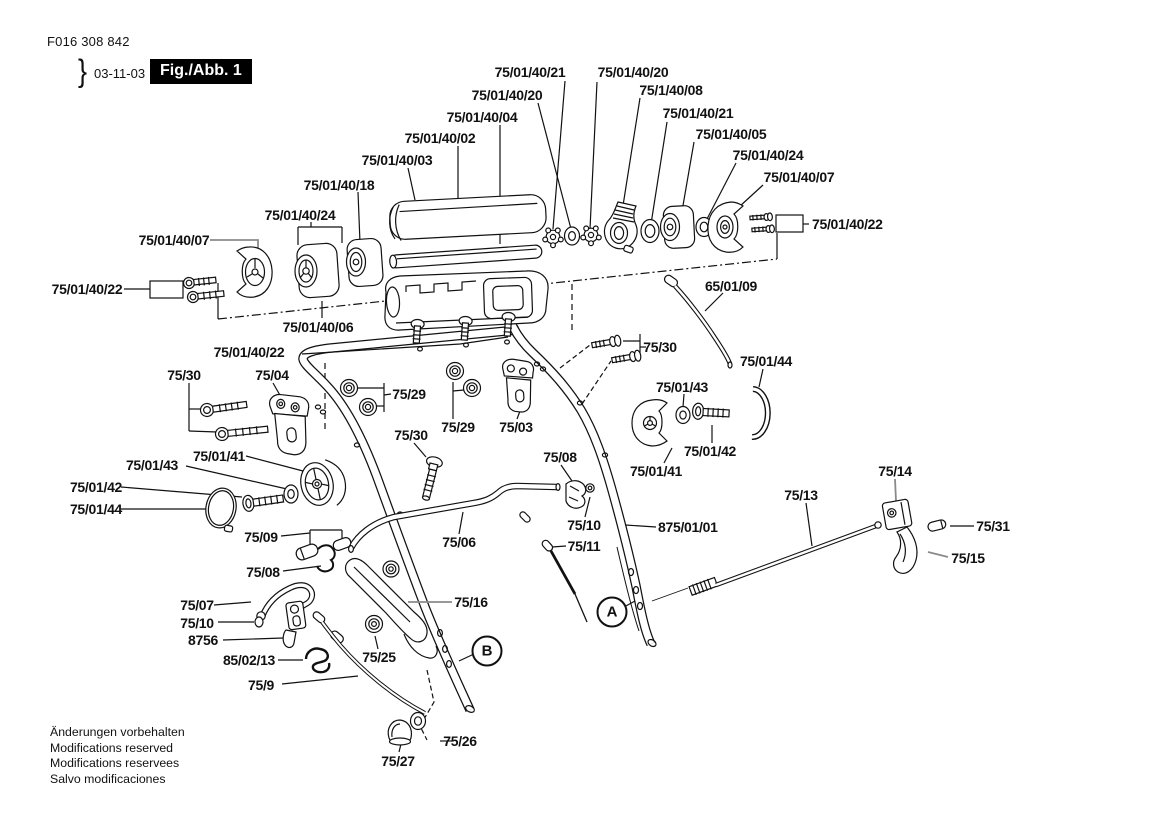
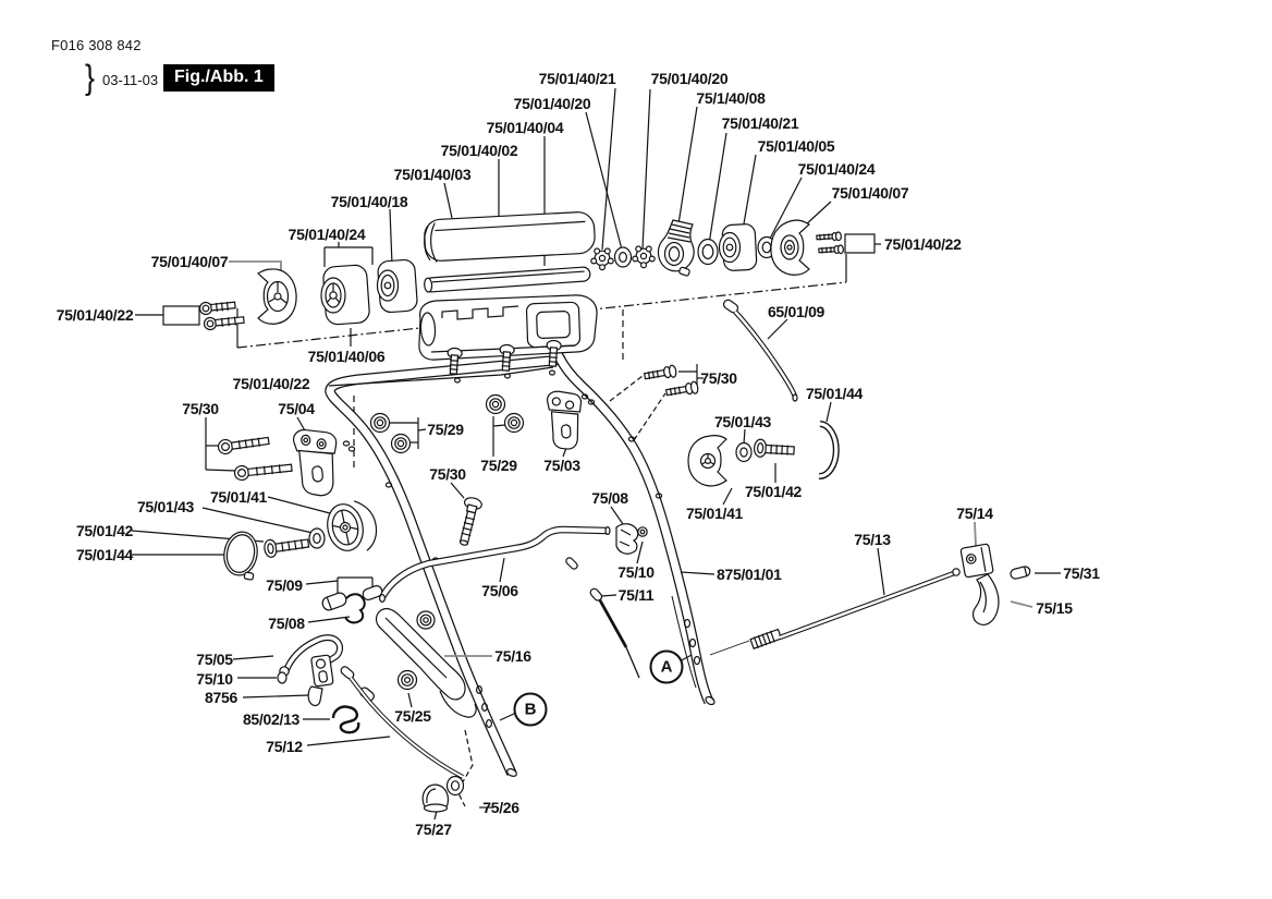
  F016 308 842
  }
  03-11-03
  Fig./Abb. 1
  75/01/40/21
  75/01/40/20
  75/01/40/20
  75/1/40/08
  75/01/40/04
  75/01/40/21
  75/01/40/02
  75/01/40/05
  75/01/40/03
  75/01/40/24
  75/01/40/18
  75/01/40/07
  75/01/40/24
  75/01/40/07
  75/01/40/22
  75/01/40/22
  65/01/09
  75/01/40/06
  75/01/40/22
  75/30
  75/04
  75/29
  75/30
  75/01/44
  75/01/43
  75/29
  75/03
  75/30
  75/01/43
  75/01/41
  75/01/41
  75/01/42
  75/01/42
  75/01/44
  75/08
  75/14
  75/13
  75/10
  875/01/01
  75/31
  75/11
  75/09
  75/06
  75/15
  75/08
  75/16
- 75/07
+ 75/05
  75/10
  8756
  85/02/13
  75/25
- 75/9
+ 75/12
  75/26
  75/27
  A
  B
- Änderungen vorbehalten
- Modifications reserved
- Modifications reservees
- Salvo modificaciones
